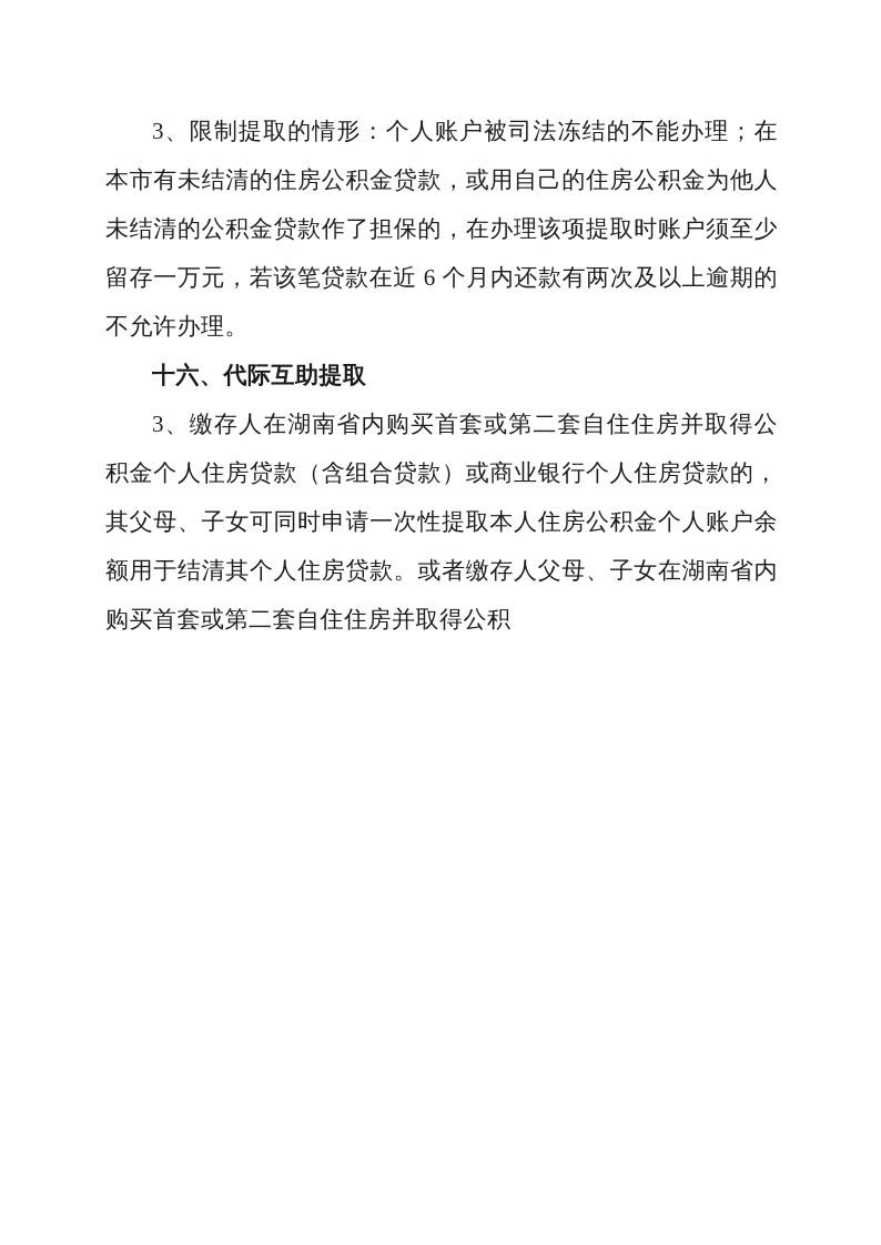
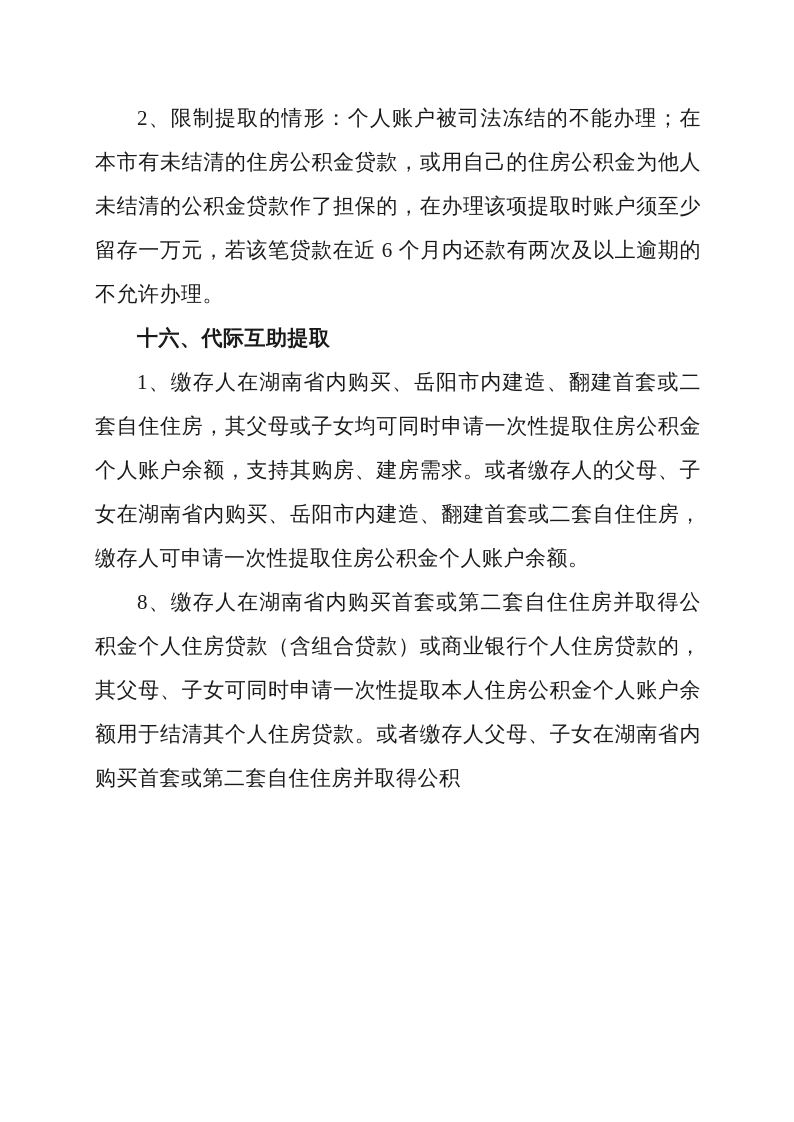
- 3、限制提取的情形：个人账户被司法冻结的不能办理；在本市有未结清的住房公积金贷款，或用自己的住房公积金为他人未结清的公积金贷款作了担保的，在办理该项提取时账户须至少留存一万元，若该笔贷款在近 6 个月内还款有两次及以上逾期的不允许办理。
+ 2、限制提取的情形：个人账户被司法冻结的不能办理；在本市有未结清的住房公积金贷款，或用自己的住房公积金为他人未结清的公积金贷款作了担保的，在办理该项提取时账户须至少留存一万元，若该笔贷款在近 6 个月内还款有两次及以上逾期的不允许办理。
  十六、代际互助提取
+ 1、缴存人在湖南省内购买、岳阳市内建造、翻建首套或二套自住住房，其父母或子女均可同时申请一次性提取住房公积金个人账户余额，支持其购房、建房需求。或者缴存人的父母、子女在湖南省内购买、岳阳市内建造、翻建首套或二套自住住房，缴存人可申请一次性提取住房公积金个人账户余额。
- 3、缴存人在湖南省内购买首套或第二套自住住房并取得公积金个人住房贷款（含组合贷款）或商业银行个人住房贷款的，其父母、子女可同时申请一次性提取本人住房公积金个人账户余额用于结清其个人住房贷款。或者缴存人父母、子女在湖南省内购买首套或第二套自住住房并取得公积
+ 8、缴存人在湖南省内购买首套或第二套自住住房并取得公积金个人住房贷款（含组合贷款）或商业银行个人住房贷款的，其父母、子女可同时申请一次性提取本人住房公积金个人账户余额用于结清其个人住房贷款。或者缴存人父母、子女在湖南省内购买首套或第二套自住住房并取得公积
